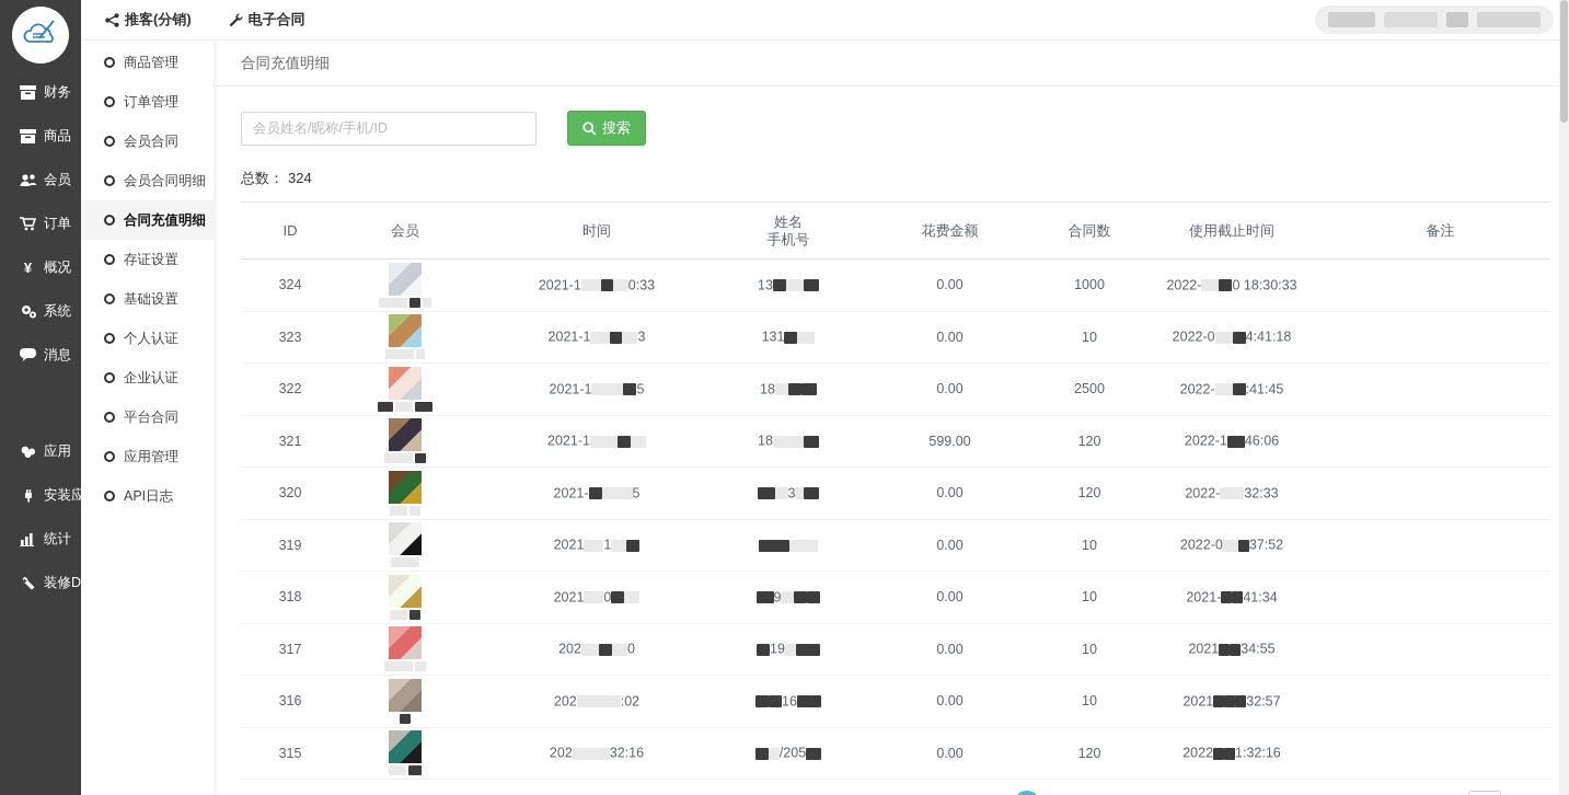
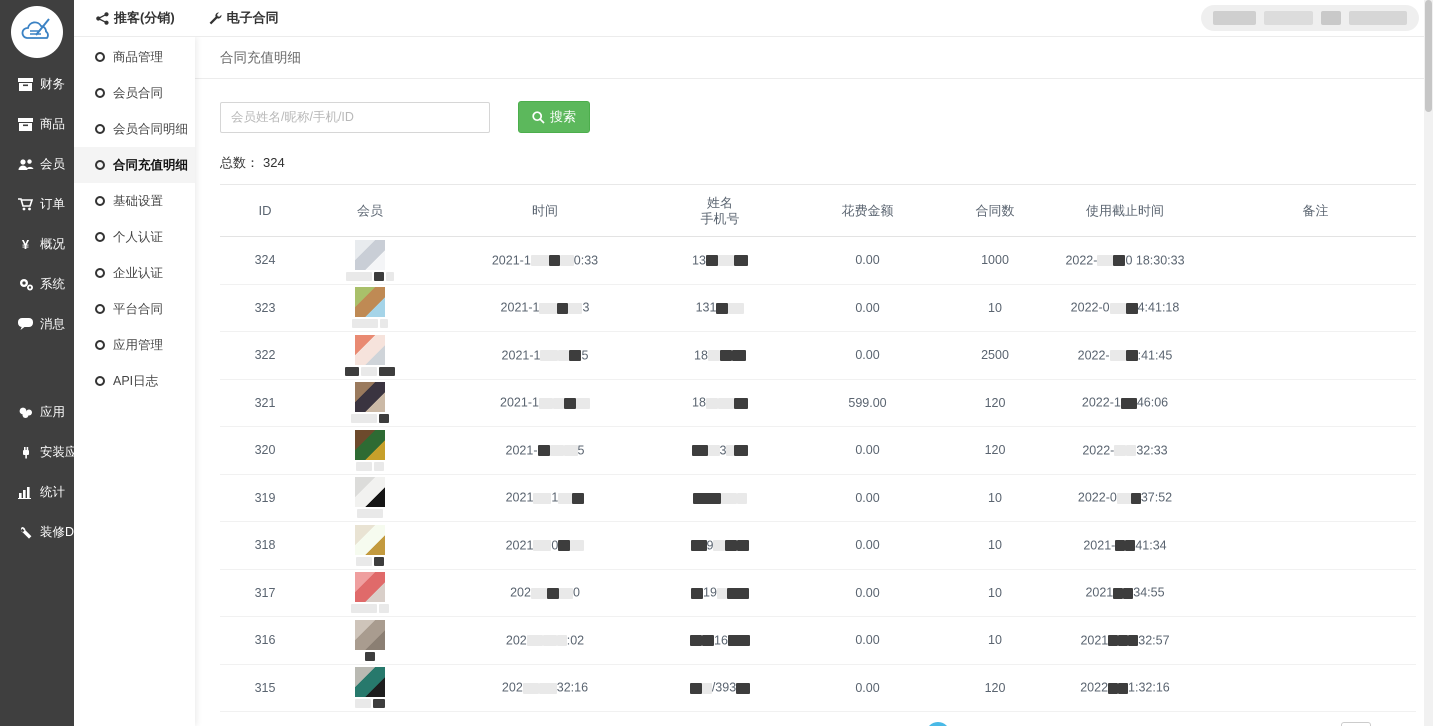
  财务
  商品
  会员
  订单
  ¥
  概况
  系统
  消息
  应用
  安装应用
  统计
  装修DIY
  推客(分销)
  电子合同
  商品管理
- 订单管理
  会员合同
  会员合同明细
  合同充值明细
- 存证设置
  基础设置
  个人认证
  企业认证
  平台合同
  应用管理
  API日志
  合同充值明细
  会员姓名/昵称/手机/ID
  搜索
  总数： 324
  ID
  会员
  时间
  姓名
  手机号
  花费金额
  合同数
  使用截止时间
  备注
  324
  2021-1 0:33
  13
  0.00
  1000
  2022- 0 18:30:33
  323
  2021-1 3
  131
  0.00
  10
  2022-0 4:41:18
  322
  2021-1 5
  18
  0.00
  2500
  2022- :41:45
  321
  2021-1
  18
  599.00
  120
  2022-1 46:06
  320
  2021- 5
  3
  0.00
  120
  2022- 32:33
  319
  2021 1
  0.00
  10
  2022-0 37:52
  318
  2021 0
  9
  0.00
  10
  2021- 41:34
  317
  202 0
  19
  0.00
  10
  2021 34:55
  316
  202 :02
  16
  0.00
  10
  2021 32:57
  315
  202 32:16
- /205
+ /393
  0.00
  120
  2022 1:32:16
